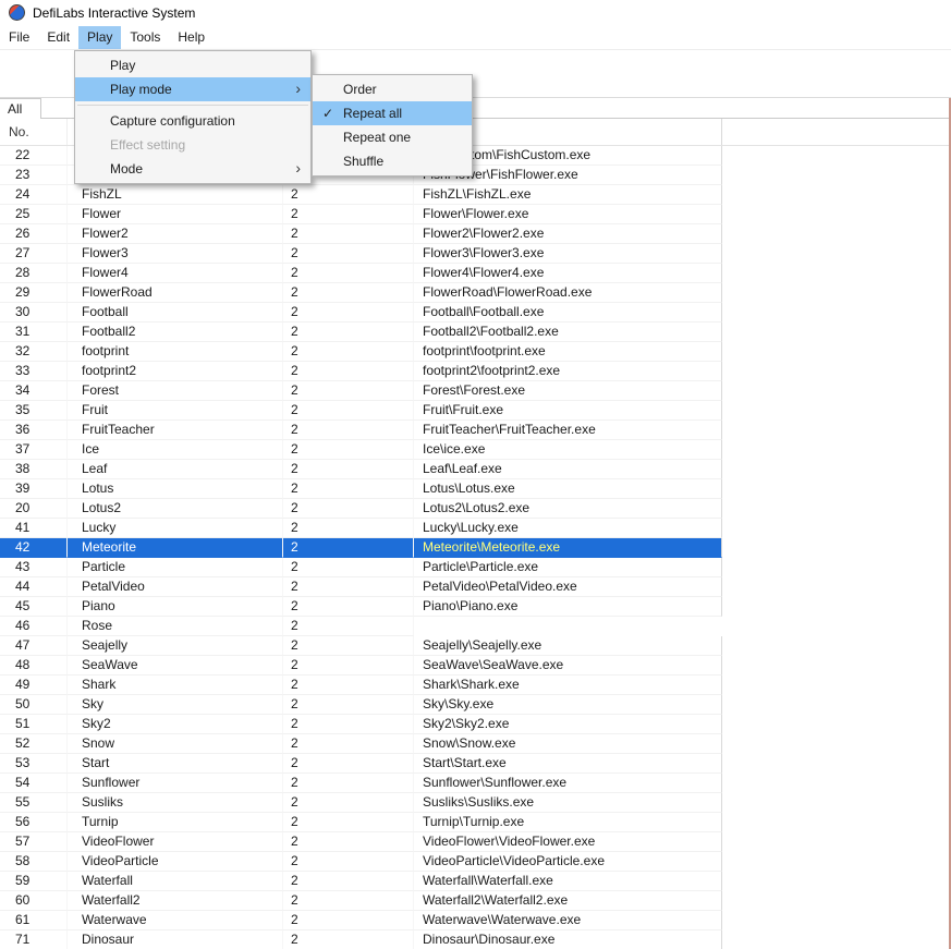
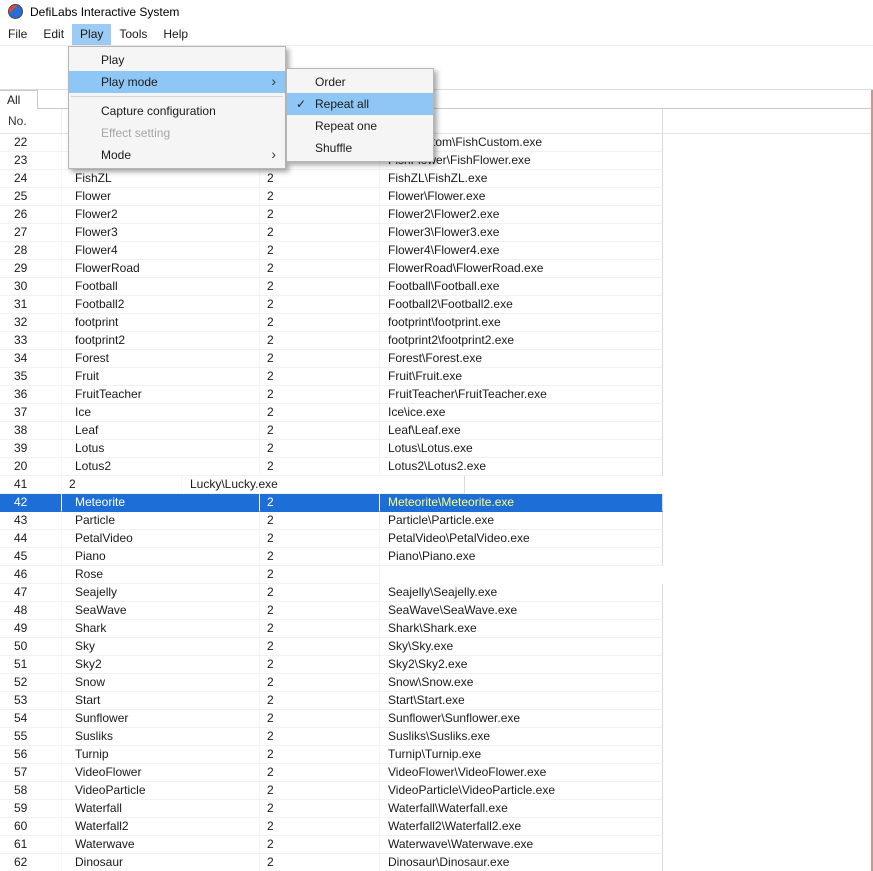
  DefiLabs Interactive System
  File
  Edit
  Play
  Tools
  Help
  All
  No.
  22
  23
  24
  FishZL
  2
  FishZL\FishZL.exe
  25
  Flower
  2
  Flower\Flower.exe
  26
  Flower2
  2
  Flower2\Flower2.exe
  27
  Flower3
  2
  Flower3\Flower3.exe
  28
  Flower4
  2
  Flower4\Flower4.exe
  29
  FlowerRoad
  2
  FlowerRoad\FlowerRoad.exe
  30
  Football
  2
  Football\Football.exe
  31
  Football2
  2
  Football2\Football2.exe
  32
  footprint
  2
  footprint\footprint.exe
  33
  footprint2
  2
  footprint2\footprint2.exe
  34
  Forest
  2
  Forest\Forest.exe
  35
  Fruit
  2
  Fruit\Fruit.exe
  36
  FruitTeacher
  2
  FruitTeacher\FruitTeacher.exe
  37
  Ice
  2
  Ice\ice.exe
  38
  Leaf
  2
  Leaf\Leaf.exe
  39
  Lotus
  2
  Lotus\Lotus.exe
  20
  Lotus2
  2
  Lotus2\Lotus2.exe
  41
- Lucky
  2
  Lucky\Lucky.exe
  42
  Meteorite
  2
  Meteorite\Meteorite.exe
  43
  Particle
  2
  Particle\Particle.exe
  44
  PetalVideo
  2
  PetalVideo\PetalVideo.exe
  45
  Piano
  2
  Piano\Piano.exe
  46
  Rose
  2
  47
  Seajelly
  2
  Seajelly\Seajelly.exe
  48
  SeaWave
  2
  SeaWave\SeaWave.exe
  49
  Shark
  2
  Shark\Shark.exe
  50
  Sky
  2
  Sky\Sky.exe
  51
  Sky2
  2
  Sky2\Sky2.exe
  52
  Snow
  2
  Snow\Snow.exe
  53
  Start
  2
  Start\Start.exe
  54
  Sunflower
  2
  Sunflower\Sunflower.exe
  55
  Susliks
  2
  Susliks\Susliks.exe
  56
  Turnip
  2
  Turnip\Turnip.exe
  57
  VideoFlower
  2
  VideoFlower\VideoFlower.exe
  58
  VideoParticle
  2
  VideoParticle\VideoParticle.exe
  59
  Waterfall
  2
  Waterfall\Waterfall.exe
  60
  Waterfall2
  2
  Waterfall2\Waterfall2.exe
  61
  Waterwave
  2
  Waterwave\Waterwave.exe
- 71
+ 62
  Dinosaur
  2
  Dinosaur\Dinosaur.exe
  Play
  Play mode
  ›
  Capture configuration
  Effect setting
  Mode
  ›
  Order
  ✓
  Repeat all
  Repeat one
  Shuffle
